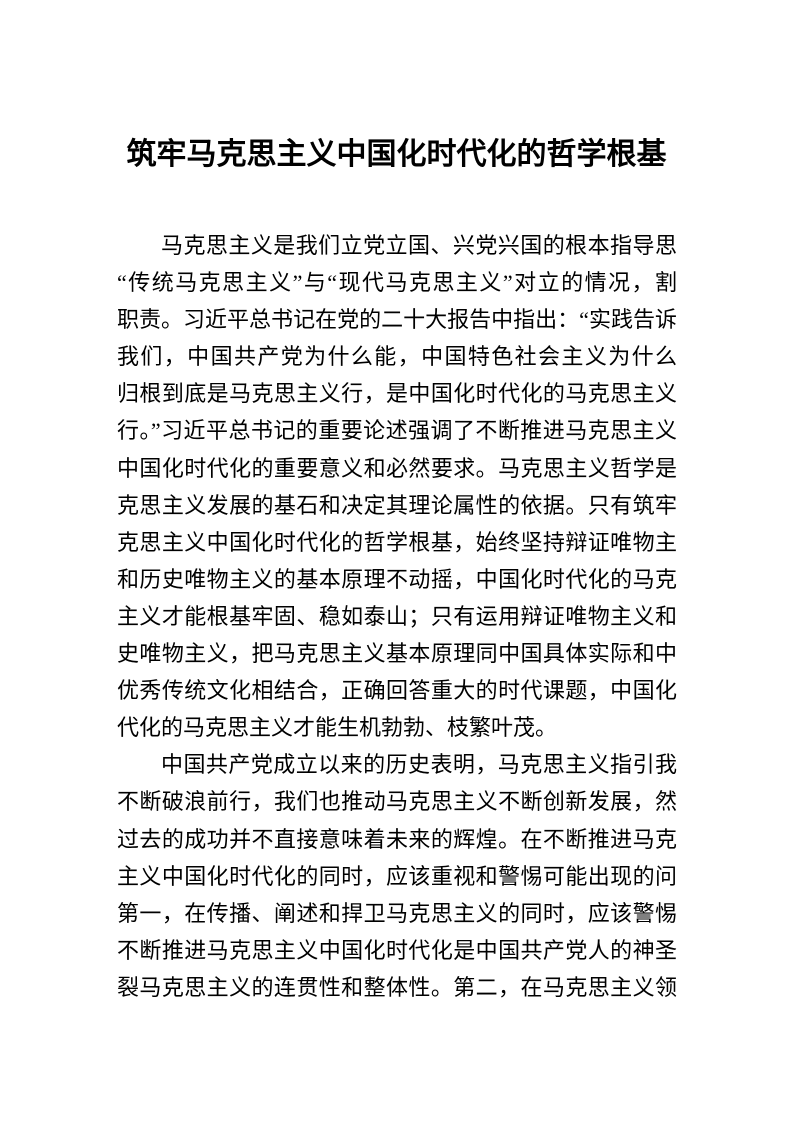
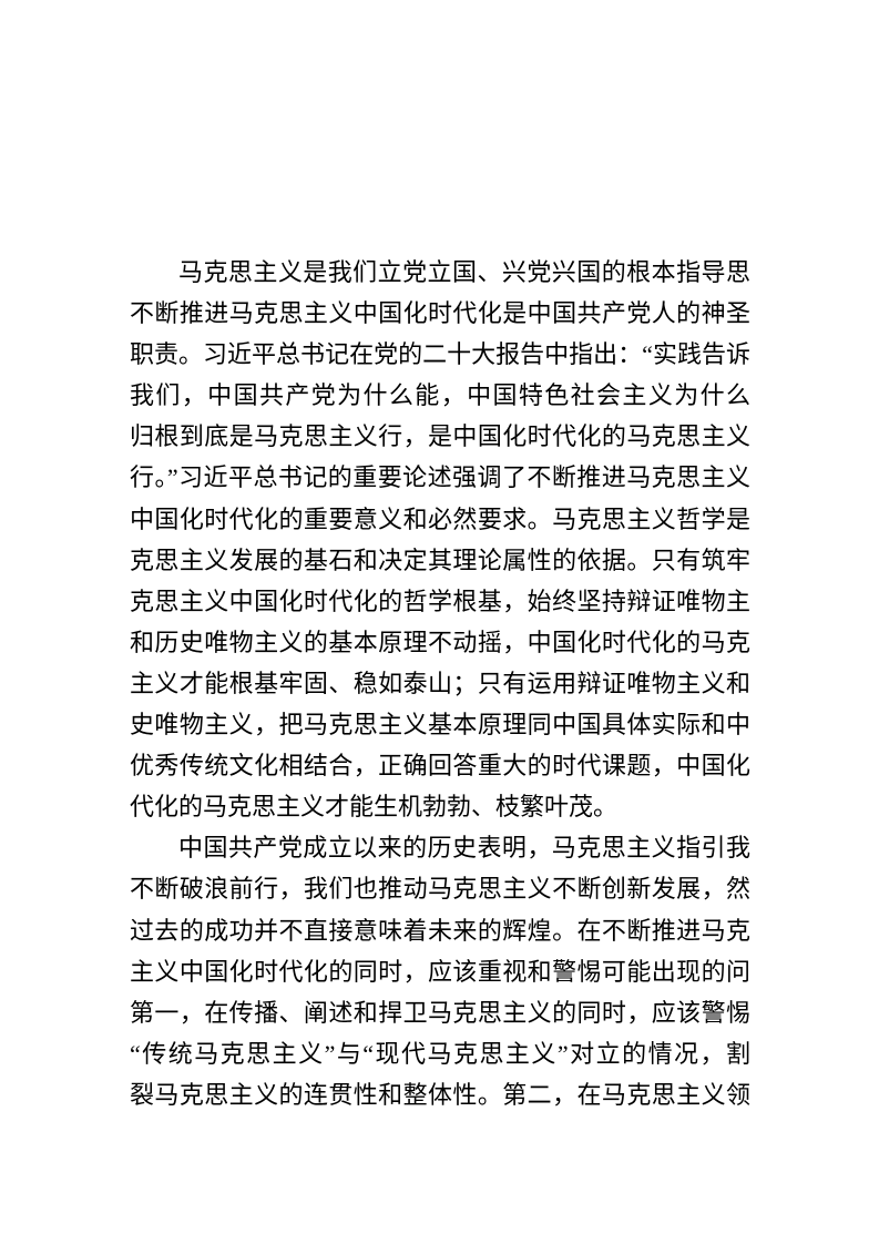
- 筑牢马克思主义中国化时代化的哲学根基
  马克思主义是我们立党立国、兴党兴国的根本指导思
- “传统马克思主义”与“现代马克思主义”对立的情况，割
+ 不断推进马克思主义中国化时代化是中国共产党人的神圣
  职责。习近平总书记在党的二十大报告中指出：“实践告诉
  我们，中国共产党为什么能，中国特色社会主义为什么
  归根到底是马克思主义行，是中国化时代化的马克思主义
  行。”习近平总书记的重要论述强调了不断推进马克思主义
  中国化时代化的重要意义和必然要求。马克思主义哲学是
  克思主义发展的基石和决定其理论属性的依据。只有筑牢
  克思主义中国化时代化的哲学根基，始终坚持辩证唯物主
  和历史唯物主义的基本原理不动摇，中国化时代化的马克
  主义才能根基牢固、稳如泰山；只有运用辩证唯物主义和
  史唯物主义，把马克思主义基本原理同中国具体实际和中
  优秀传统文化相结合，正确回答重大的时代课题，中国化
  代化的马克思主义才能生机勃勃、枝繁叶茂。
  中国共产党成立以来的历史表明，马克思主义指引我
  不断破浪前行，我们也推动马克思主义不断创新发展，然
  过去的成功并不直接意味着未来的辉煌。在不断推进马克
  主义中国化时代化的同时，应该重视和警惕可能出现的问
  第一，在传播、阐述和捍卫马克思主义的同时，应该警惕
- 不断推进马克思主义中国化时代化是中国共产党人的神圣
+ “传统马克思主义”与“现代马克思主义”对立的情况，割
  裂马克思主义的连贯性和整体性。第二，在马克思主义领
